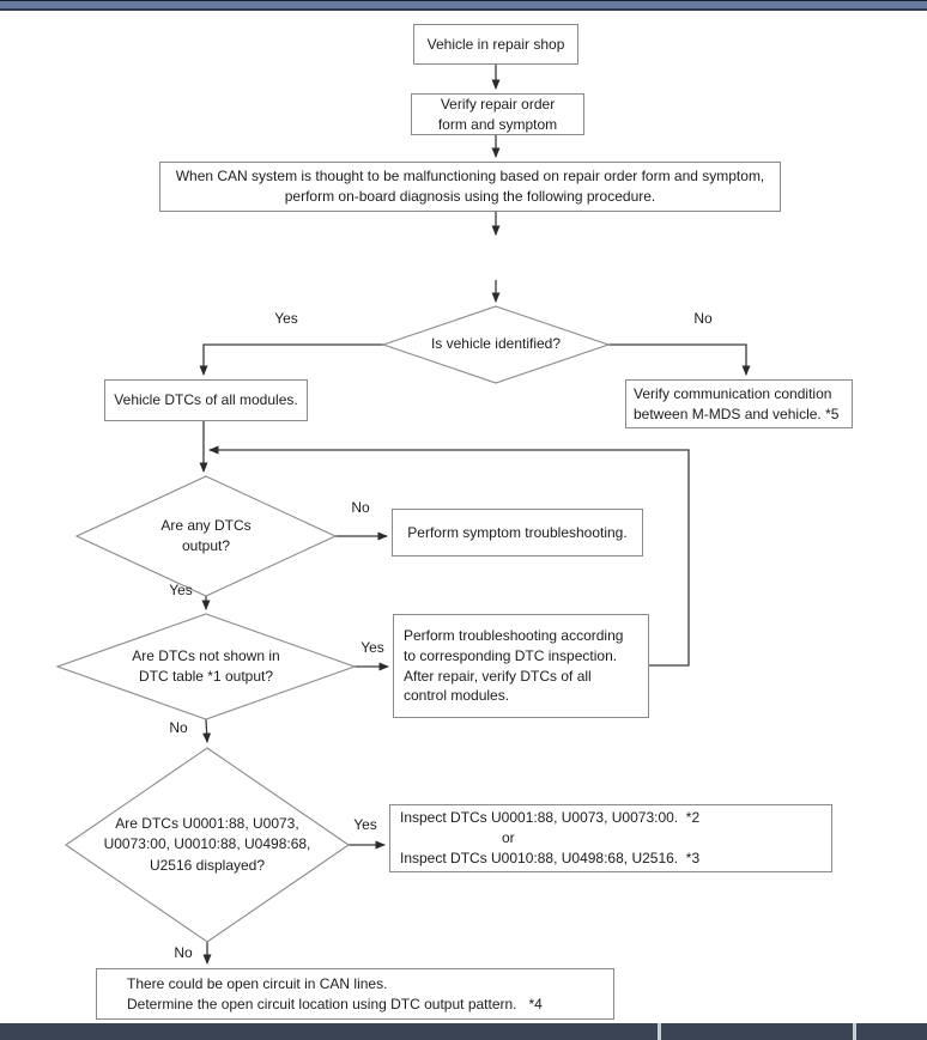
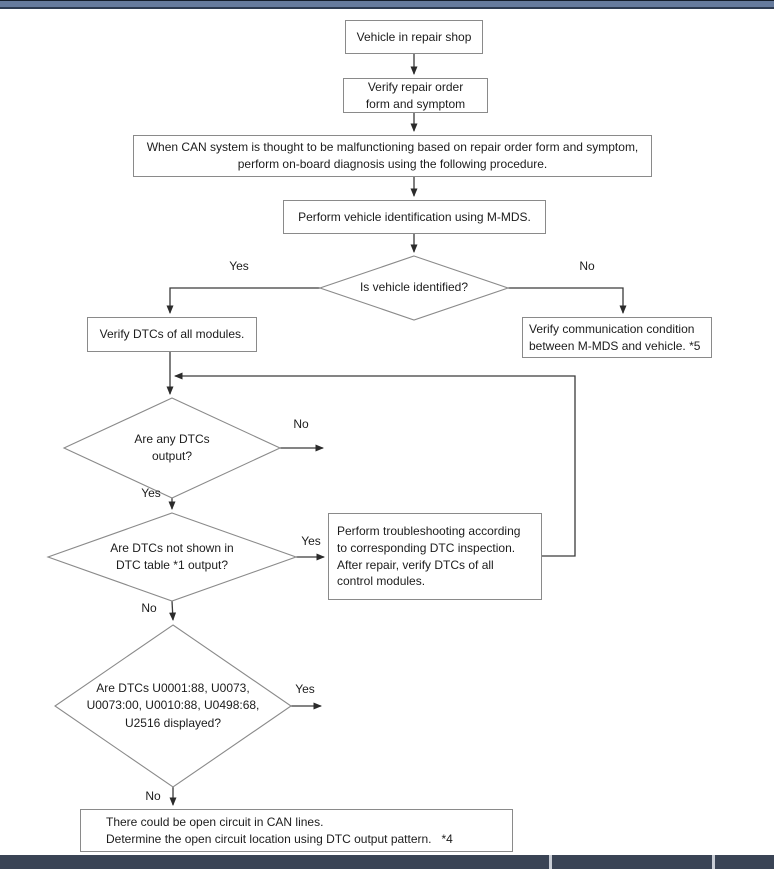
  Vehicle in repair shop
  Verify repair order
  form and symptom
  When CAN system is thought to be malfunctioning based on repair order form and symptom,
  perform on-board diagnosis using the following procedure.
+ Perform vehicle identification using M-MDS.
- Vehicle DTCs of all modules.
+ Verify DTCs of all modules.
  Verify communication condition
  between M-MDS and vehicle. *5
- Perform symptom troubleshooting.
  Perform troubleshooting according
  to corresponding DTC inspection.
  After repair, verify DTCs of all
  control modules.
- Inspect DTCs U0001:88, U0073, U0073:00. *2
- or
- Inspect DTCs U0010:88, U0498:68, U2516. *3
  There could be open circuit in CAN lines.
  Determine the open circuit location using DTC output pattern. *4
  Is vehicle identified?
  Are any DTCs
  output?
  Are DTCs not shown in
  DTC table *1 output?
  Are DTCs U0001:88, U0073,
  U0073:00, U0010:88, U0498:68,
  U2516 displayed?
  Yes
  No
  No
  Yes
  Yes
  No
  Yes
  No
